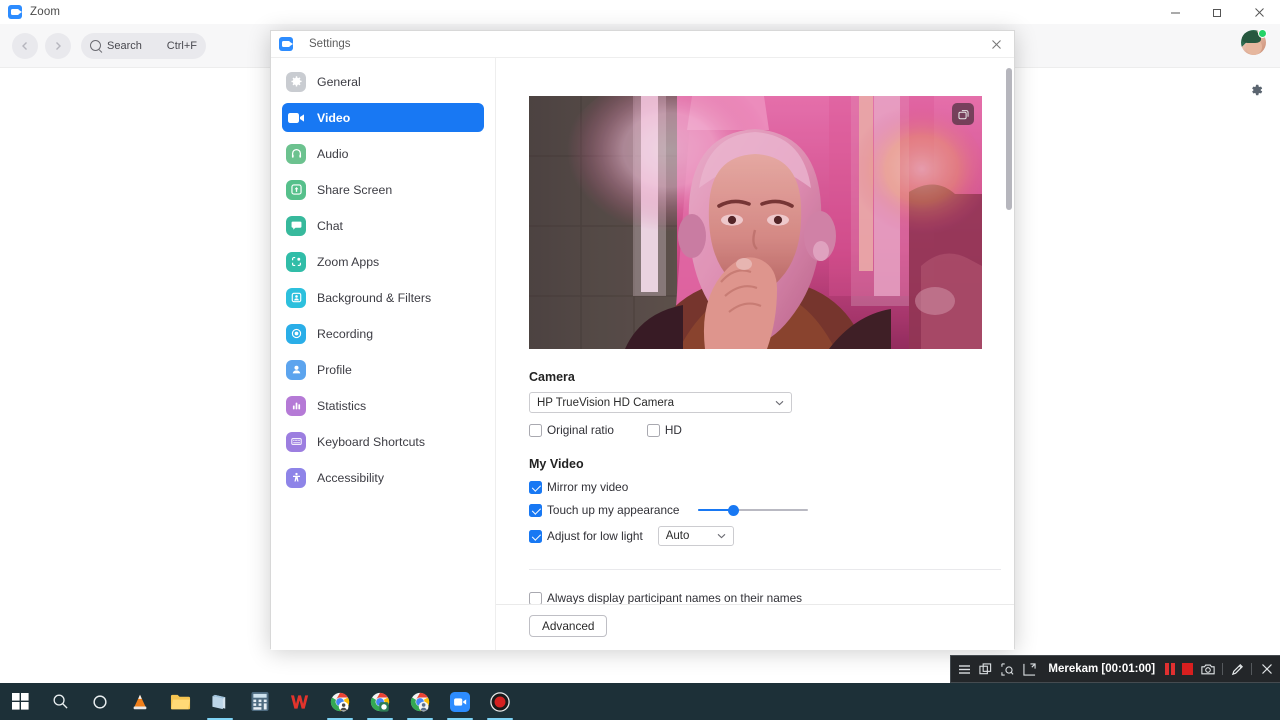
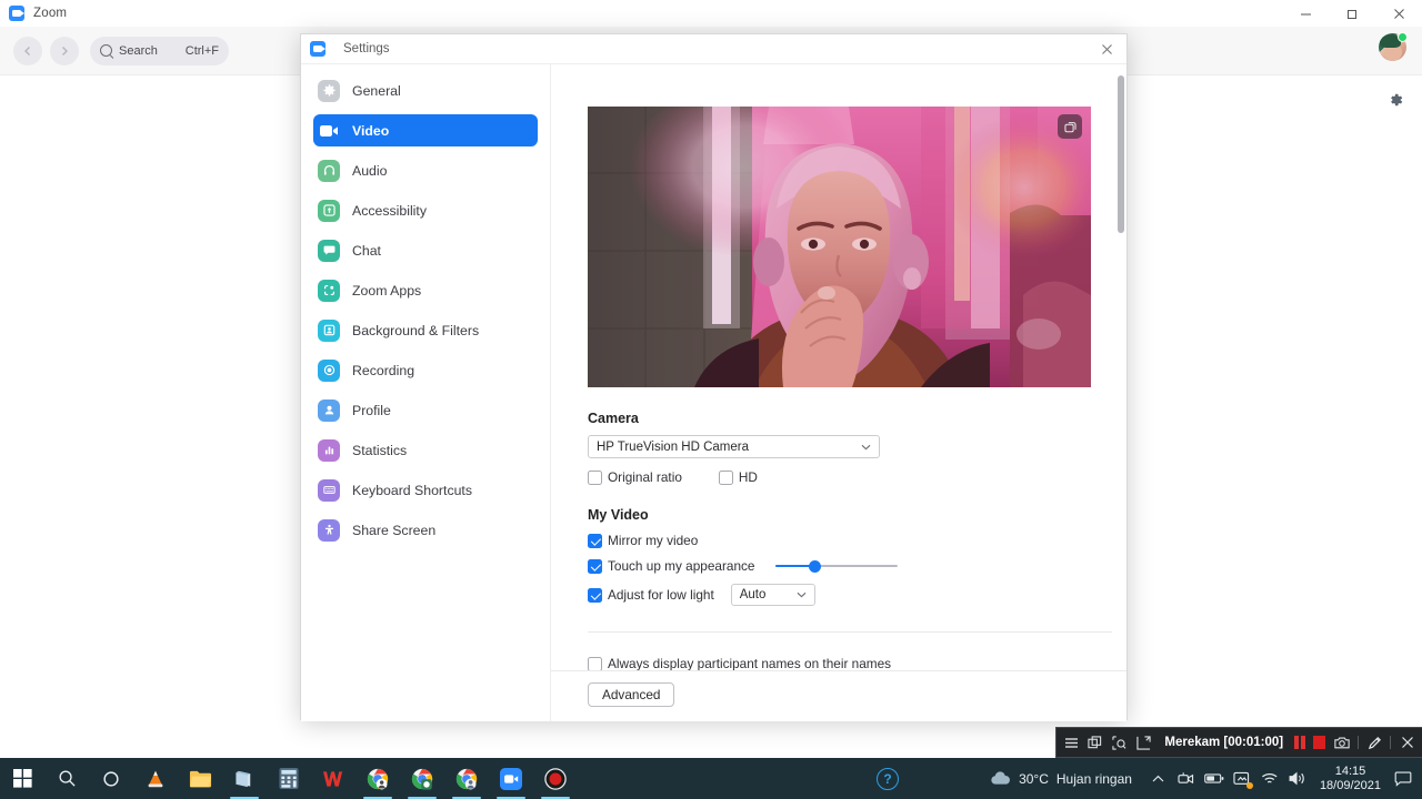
  Zoom
  Search
  Ctrl+F
  Settings
  General
  Video
  Audio
- Share Screen
+ Accessibility
  Chat
  Zoom Apps
  Background & Filters
  Recording
  Profile
  Statistics
  Keyboard Shortcuts
- Accessibility
+ Share Screen
  Camera
  HP TrueVision HD Camera
  Original ratio
  HD
  My Video
  Mirror my video
  Touch up my appearance
  Adjust for low light
  Auto
  Always display participant names on their names
  Advanced
  Merekam [00:01:00]
+ ?
+ 30°C
+ Hujan ringan
+ 14:15
+ 18/09/2021
